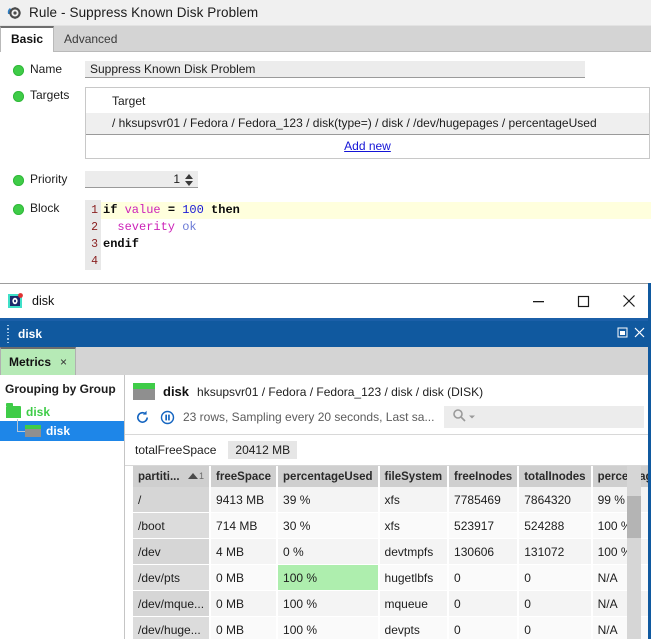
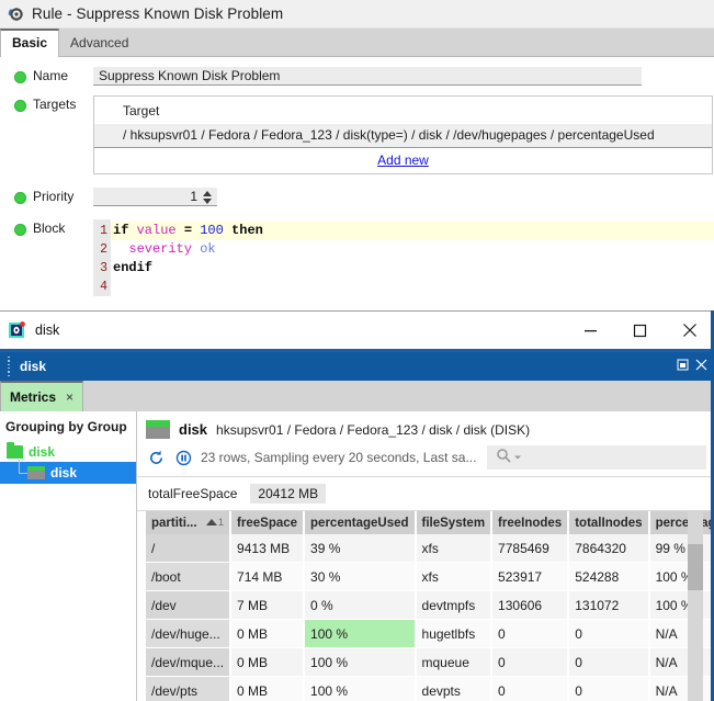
  Rule - Suppress Known Disk Problem
  Basic
  Advanced
  Name
  Suppress Known Disk Problem
  Targets
  Target
  / hksupsvr01 / Fedora / Fedora_123 / disk(type=) / disk / /dev/hugepages / percentageUsed
  Add new
  Priority
  1
  Block
  1
  2
  3
  4
  if value = 100 then
  severity ok
  endif
  disk
  disk
  Metrics
  ×
  Grouping by Group
  disk
  disk
  disk
  hksupsvr01 / Fedora / Fedora_123 / disk / disk (DISK)
  23 rows, Sampling every 20 seconds, Last sa...
  totalFreeSpace
  20412 MB
  1partiti...	freeSpace	percentageUsed	fileSystem	freeInodes	totalInodes	percea
  /	9413 MB	39 %	xfs	7785469	7864320	99 %
  /boot	714 MB	30 %	xfs	523917	524288	100
- /dev	4 MB	0 %	devtmpfs	130606	131072	100
+ /dev	7 MB	0 %	devtmpfs	130606	131072	100
- /dev/pts	0 MB	100 %	hugetlbfs	0	0	N/A
+ /dev/huge...	0 MB	100 %	hugetlbfs	0	0	N/A
  /dev/mque...	0 MB	100 %	mqueue	0	0	N/A
- /dev/huge...	0 MB	100 %	devpts	0	0	N/A
+ /dev/pts	0 MB	100 %	devpts	0	0	N/A
